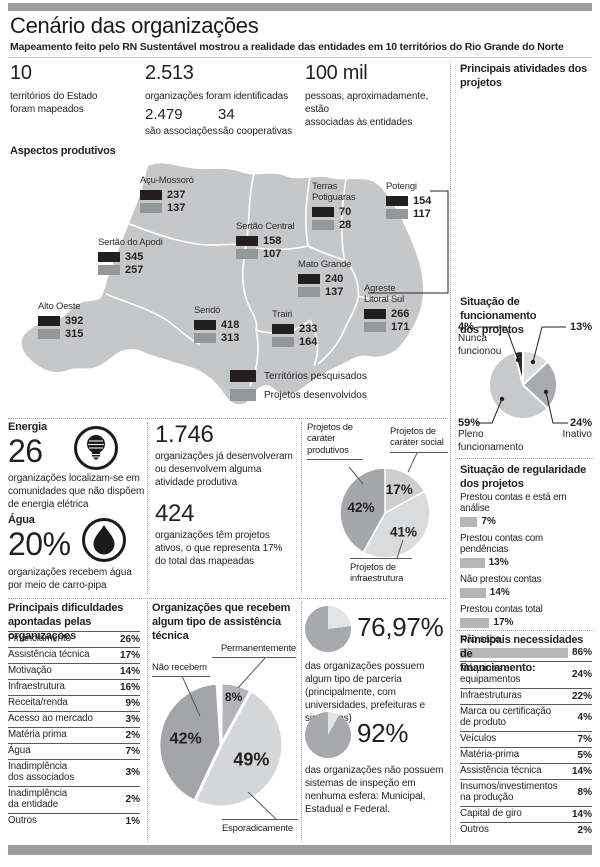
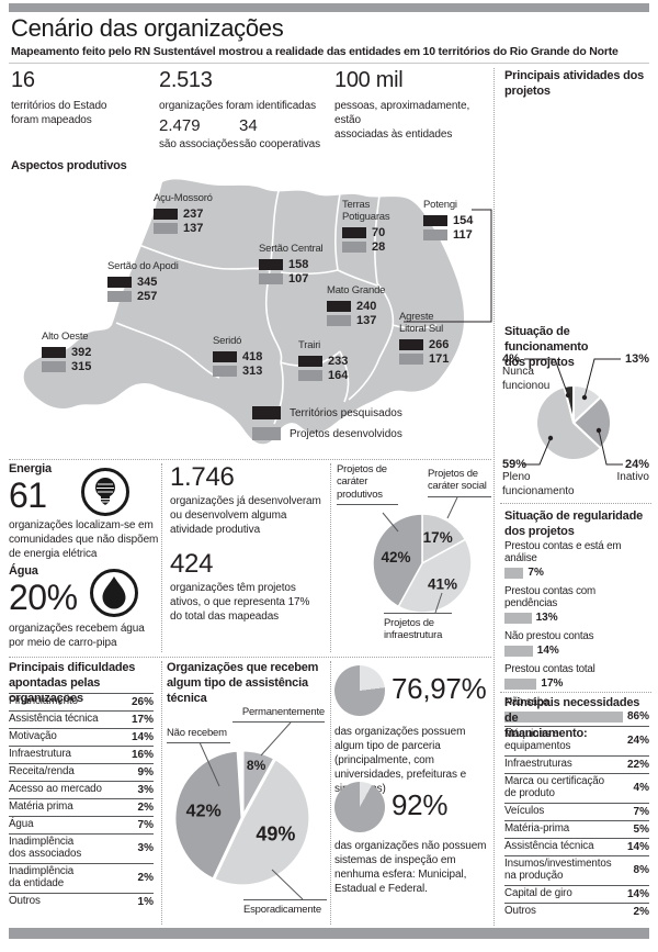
  Cenário das organizações
  Mapeamento feito pelo RN Sustentável mostrou a realidade das entidades em 10 territórios do Rio Grande do Norte
- 10
+ 16
  territórios do Estado
  foram mapeados
  2.513
  organizações foram identificadas
  2.479
  são associações
  34
  são cooperativas
  100 mil
  pessoas, aproximadamente, estão
  associadas às entidades
  Aspectos produtivos
  Açu-Mossoró
  237
  137
  Sertão do Apodi
  345
  257
  Alto Oeste
  392
  315
  Sertão Central
  158
  107
  Seridó
  418
  313
  Terras
  Potiguaras
  70
  28
  Potengi
  154
  117
  Mato Grande
  240
  137
  Trairi
  233
  164
  Agreste
  Litoral Sul
  266
  171
  Territórios pesquisados
  Projetos desenvolvidos
  Energia
- 26
+ 61
  organizações localizam-se em comunidades que não dispõem de energia elétrica
  Água
  20%
  organizações recebem água por meio de carro-pipa
  1.746
  organizações já desenvolveram ou desenvolvem alguma atividade produtiva
  424
  organizações têm projetos ativos, o que representa 17% do total das mapeadas
  17%
  41%
  42%
  Projetos de caráter produtivos
  Projetos de caráter social
  Projetos de infraestrutura
  Principais dificuldades
  apontadas pelas organizações
  Financiamento
  26%
  Assistência técnica
  17%
  Motivação
  14%
  Infraestrutura
  16%
  Receita/renda
  9%
  Acesso ao mercado
  3%
  Matéria prima
  2%
  Água
  7%
  Inadimplência
  dos associados
  3%
  Inadimplência
  da entidade
  2%
  Outros
  1%
  Organizações que recebem
  algum tipo de assistência técnica
  8%
  49%
  42%
  Permanentemente
  Não recebem
  Esporadicamente
  76,97%
  das organizações possuem algum tipo de parceria (principalmente, com universidades, prefeituras e ss)
  92%
  das organizações não possuem sistemas de inspeção em nenhuma esfera: Municipal, Estadual e Federal.
  Principais atividades dos projetos
  Situação de funcionamento
  dos projetos
  4%
  Nunca
  funcionou
  13%
  59%
  Pleno
  funcionamento
  24%
  Inativo
  Situação de regularidade
  dos projetos
  Prestou contas e está em análise
  7%
  Prestou contas com pendências
  13%
  Não prestou contas
  14%
  Prestou contas total
  17%
  Não sabe
  86%
  Principais necessidades de
  financiamento:
  Máquinas e
  equipamentos
  24%
  Infraestruturas
  22%
  Marca ou certificação
  de produto
  4%
  Veículos
  7%
  Matéria-prima
  5%
  Assistência técnica
  14%
  Insumos/investimentos
  na produção
  8%
  Capital de giro
  14%
  Outros
  2%
